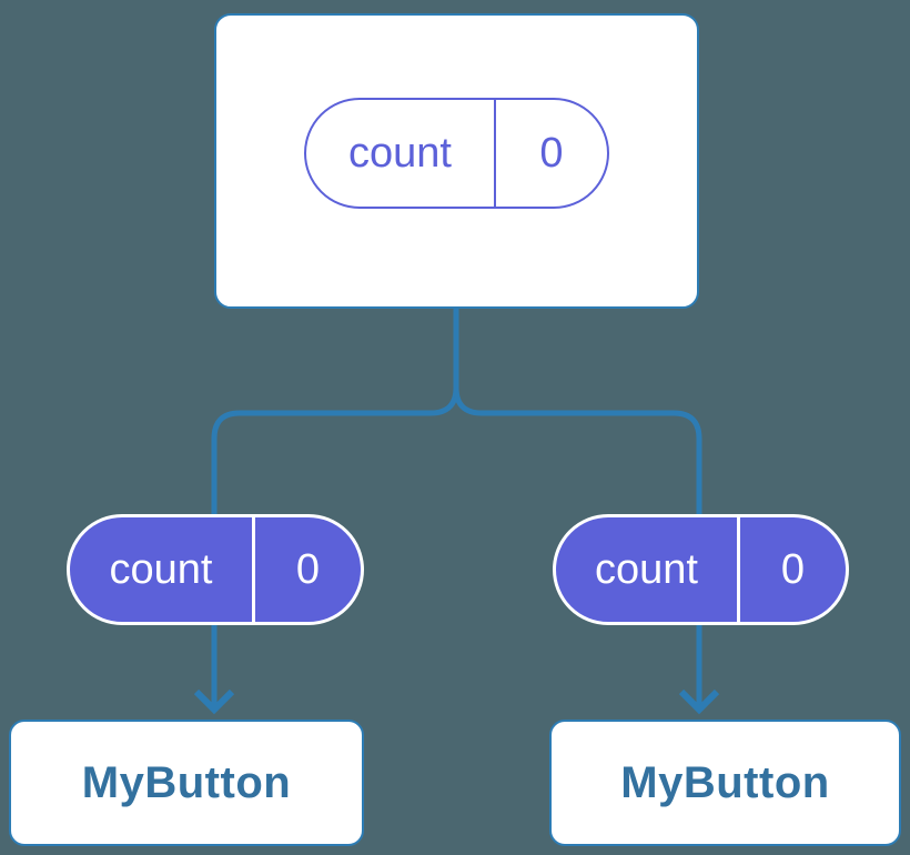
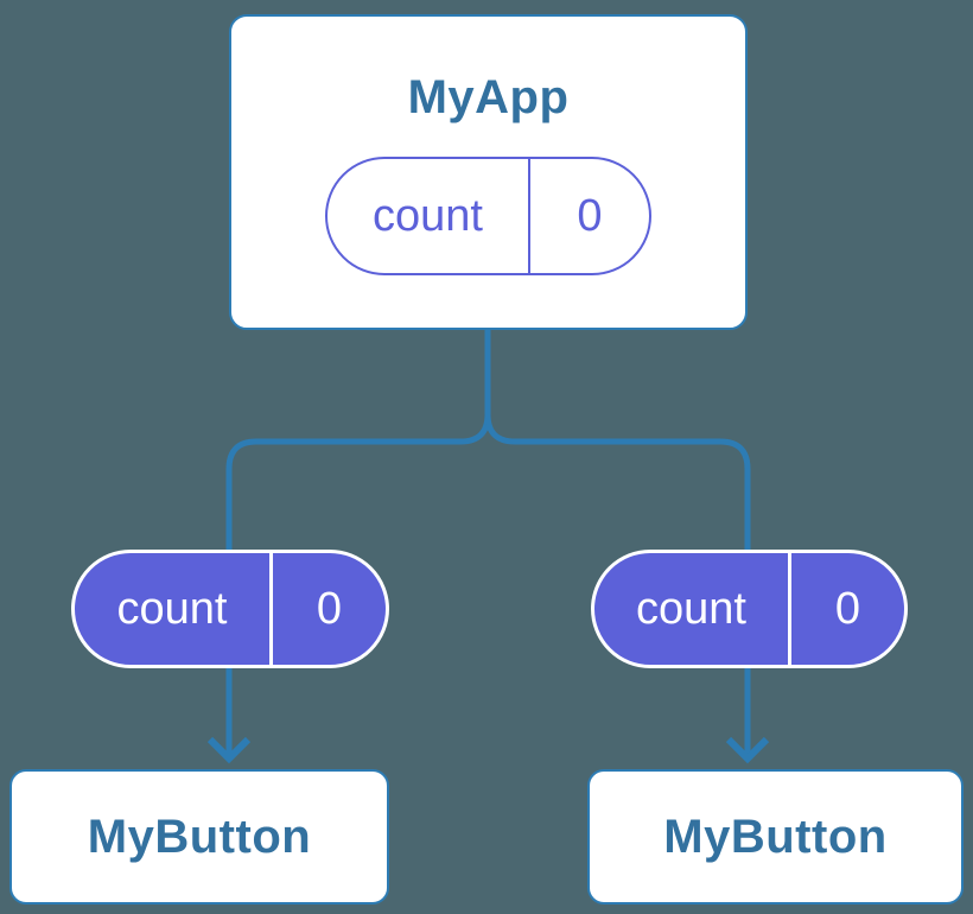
+ MyApp
  count
  0
  count
  0
  count
  0
  MyButton
  MyButton
